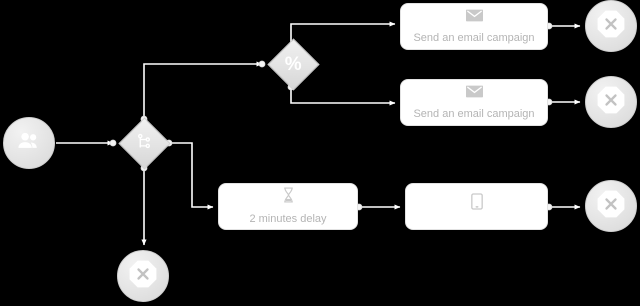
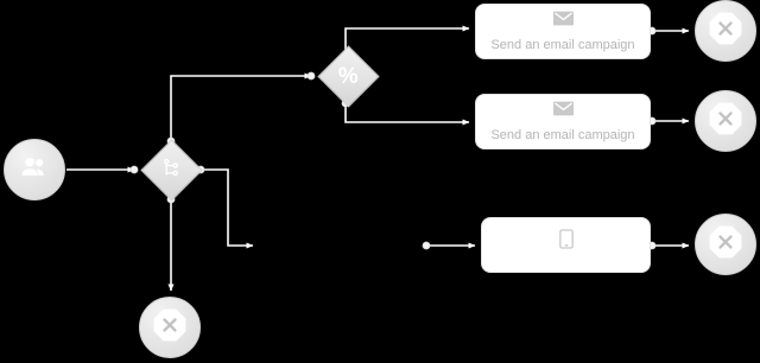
  %
  Send an email campaign
  Send an email campaign
- 2 minutes delay
